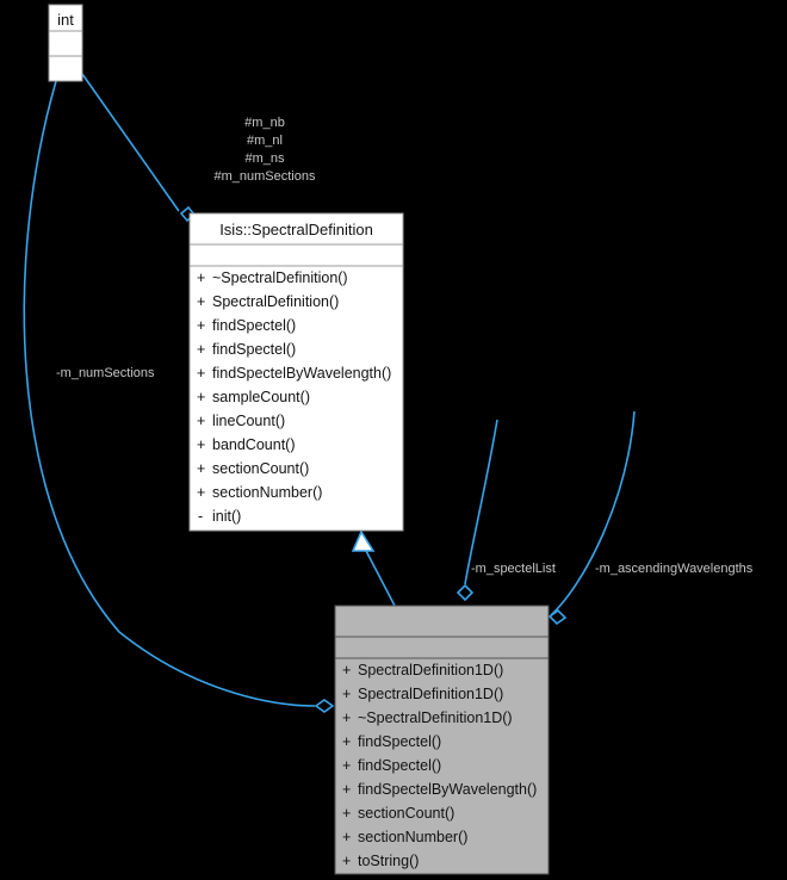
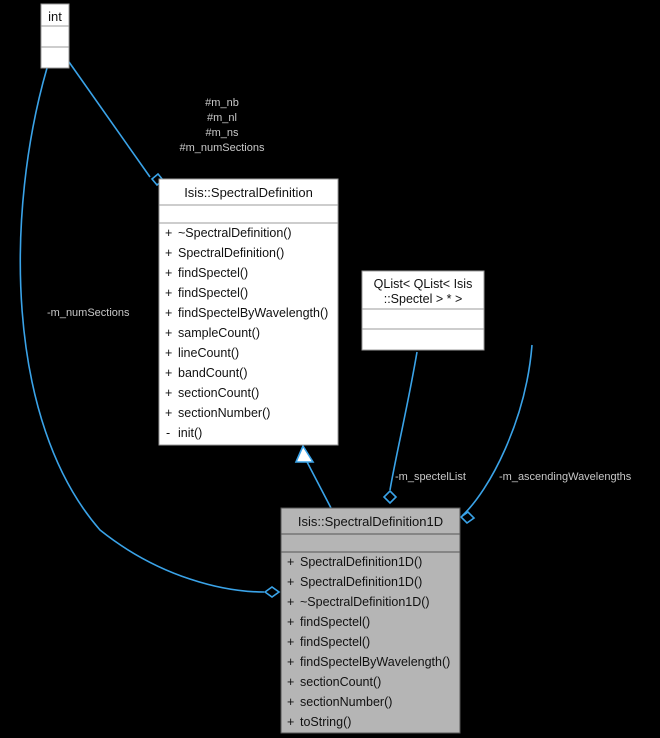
  #m_nb
  #m_nl
  #m_ns
  #m_numSections
  -m_numSections
  -m_spectelList
  -m_ascendingWavelengths
  int
  Isis::SpectralDefinition
  +
  ~SpectralDefinition()
  +
  SpectralDefinition()
  +
  findSpectel()
  +
  findSpectel()
  +
  findSpectelByWavelength()
  +
  sampleCount()
  +
  lineCount()
  +
  bandCount()
  +
  sectionCount()
  +
  sectionNumber()
  -
  init()
+ QList< QList< Isis
+ ::Spectel > * >
+ Isis::SpectralDefinition1D
  +
  SpectralDefinition1D()
  +
  SpectralDefinition1D()
  +
  ~SpectralDefinition1D()
  +
  findSpectel()
  +
  findSpectel()
  +
  findSpectelByWavelength()
  +
  sectionCount()
  +
  sectionNumber()
  +
  toString()
